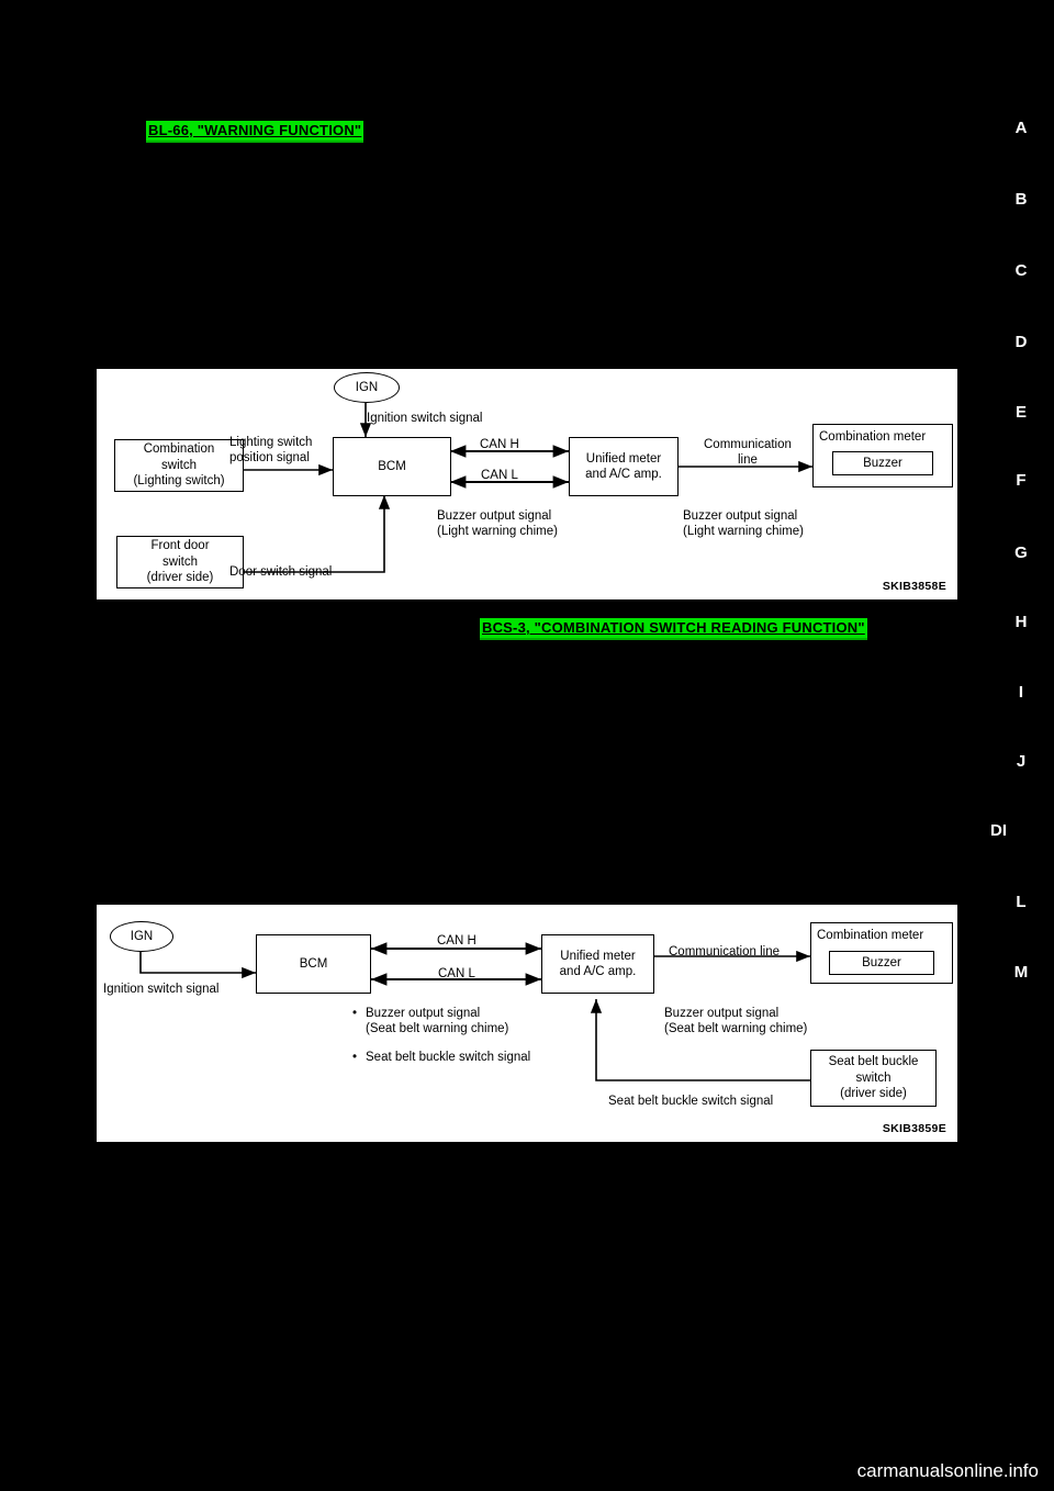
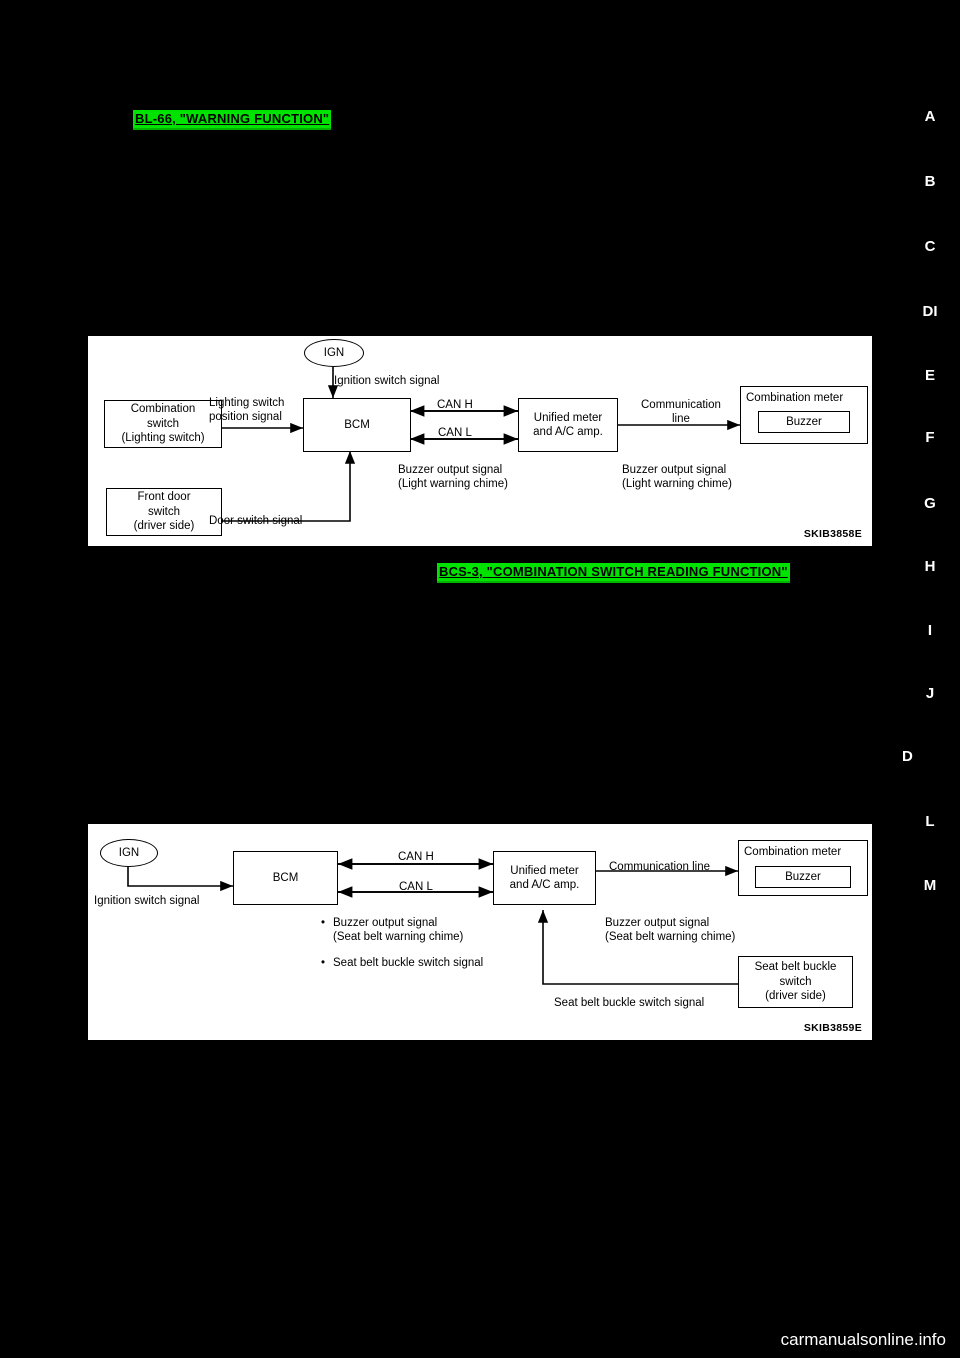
  BL-66, "WARNING FUNCTION"
  BCS-3, "COMBINATION SWITCH READING FUNCTION"
  A
  B
  C
- D
+ DI
  E
  F
  G
  H
  I
  J
- DI
+ D
  L
  M
  IGN
  Ignition switch signal
  Combination
  switch
  (Lighting switch)
  Lighting switch
  position signal
  Front door
  switch
  (driver side)
  Door switch signal
  BCM
  CAN H
  CAN L
  Unified meter
  and A/C amp.
  Communication
  line
  Combination meter
  Buzzer
  Buzzer output signal
  (Light warning chime)
  Buzzer output signal
  (Light warning chime)
  SKIB3858E
  IGN
  Ignition switch signal
  BCM
  CAN H
  CAN L
  Unified meter
  and A/C amp.
  Communication line
  Combination meter
  Buzzer
  •
  Buzzer output signal
  (Seat belt warning chime)
  •
  Seat belt buckle switch signal
  Buzzer output signal
  (Seat belt warning chime)
  Seat belt buckle
  switch
  (driver side)
  Seat belt buckle switch signal
  SKIB3859E
  carmanualsonline.info
